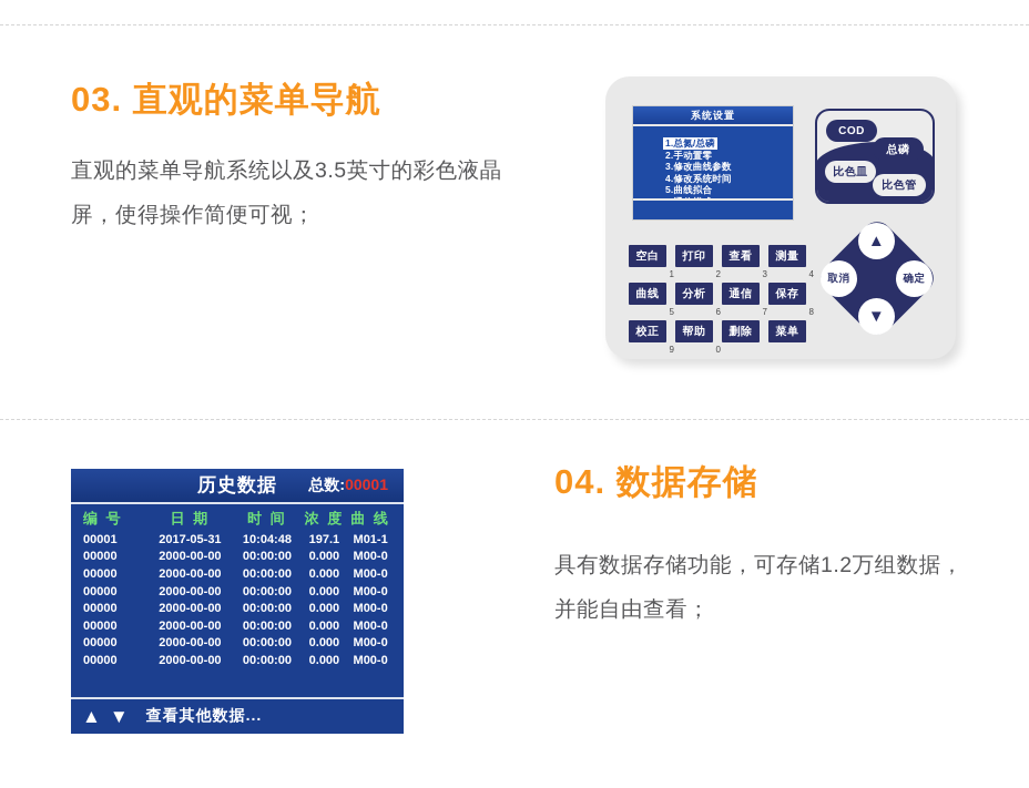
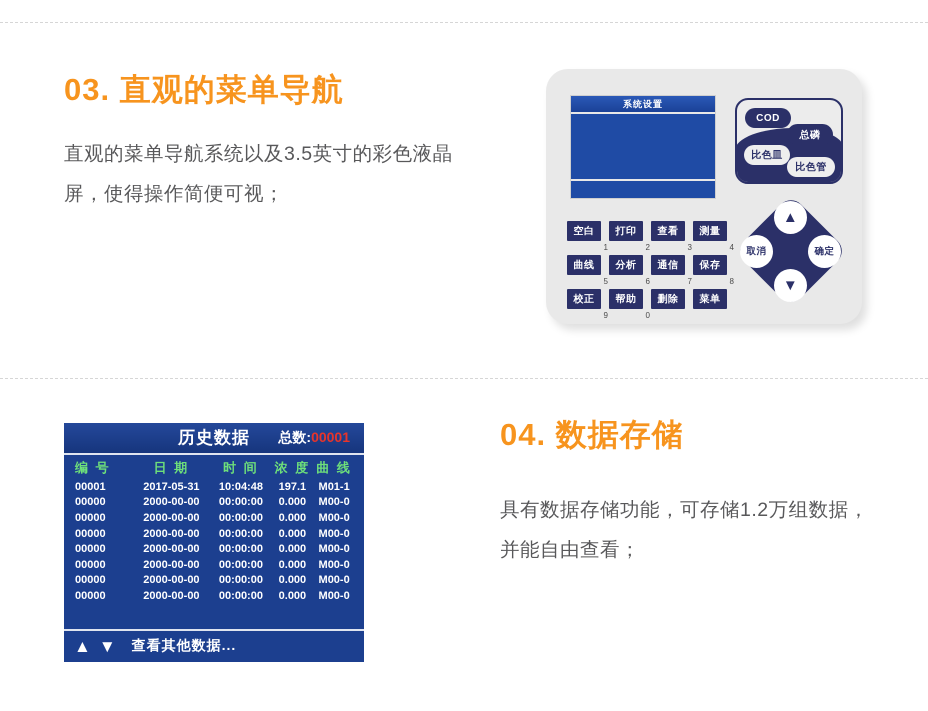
  03. 直观的菜单导航
  直观的菜单导航系统以及3.5英寸的彩色液晶屏，使得操作简便可视；
  系统设置
- 1.总氮/总磷
- 2.手动置零
- 3.修改曲线参数
- 4.修改系统时间
- 5.曲线拟合
  COD
  总磷
  比色皿
  比色管
  空白
  1
  打印
  2
  查看
  3
  测量
  4
  曲线
  5
  分析
  6
  通信
  7
  保存
  8
  校正
  9
  帮助
  0
  删除
  菜单
  取消
  确定
  ▲
  ▼
  历史数据
  总数:00001
  编 号
  日 期
  时 间
  浓 度
  曲 线
  00001
  2017-05-31
  10:04:48
  197.1
  M01-1
  00000
  2000-00-00
  00:00:00
  0.000
  M00-0
  00000
  2000-00-00
  00:00:00
  0.000
  M00-0
  00000
  2000-00-00
  00:00:00
  0.000
  M00-0
  00000
  2000-00-00
  00:00:00
  0.000
  M00-0
  00000
  2000-00-00
  00:00:00
  0.000
  M00-0
  00000
  2000-00-00
  00:00:00
  0.000
  M00-0
  00000
  2000-00-00
  00:00:00
  0.000
  M00-0
  ▲
  ▼
  查看其他数据...
  04. 数据存储
  具有数据存储功能，可存储1.2万组数据，并能自由查看；
